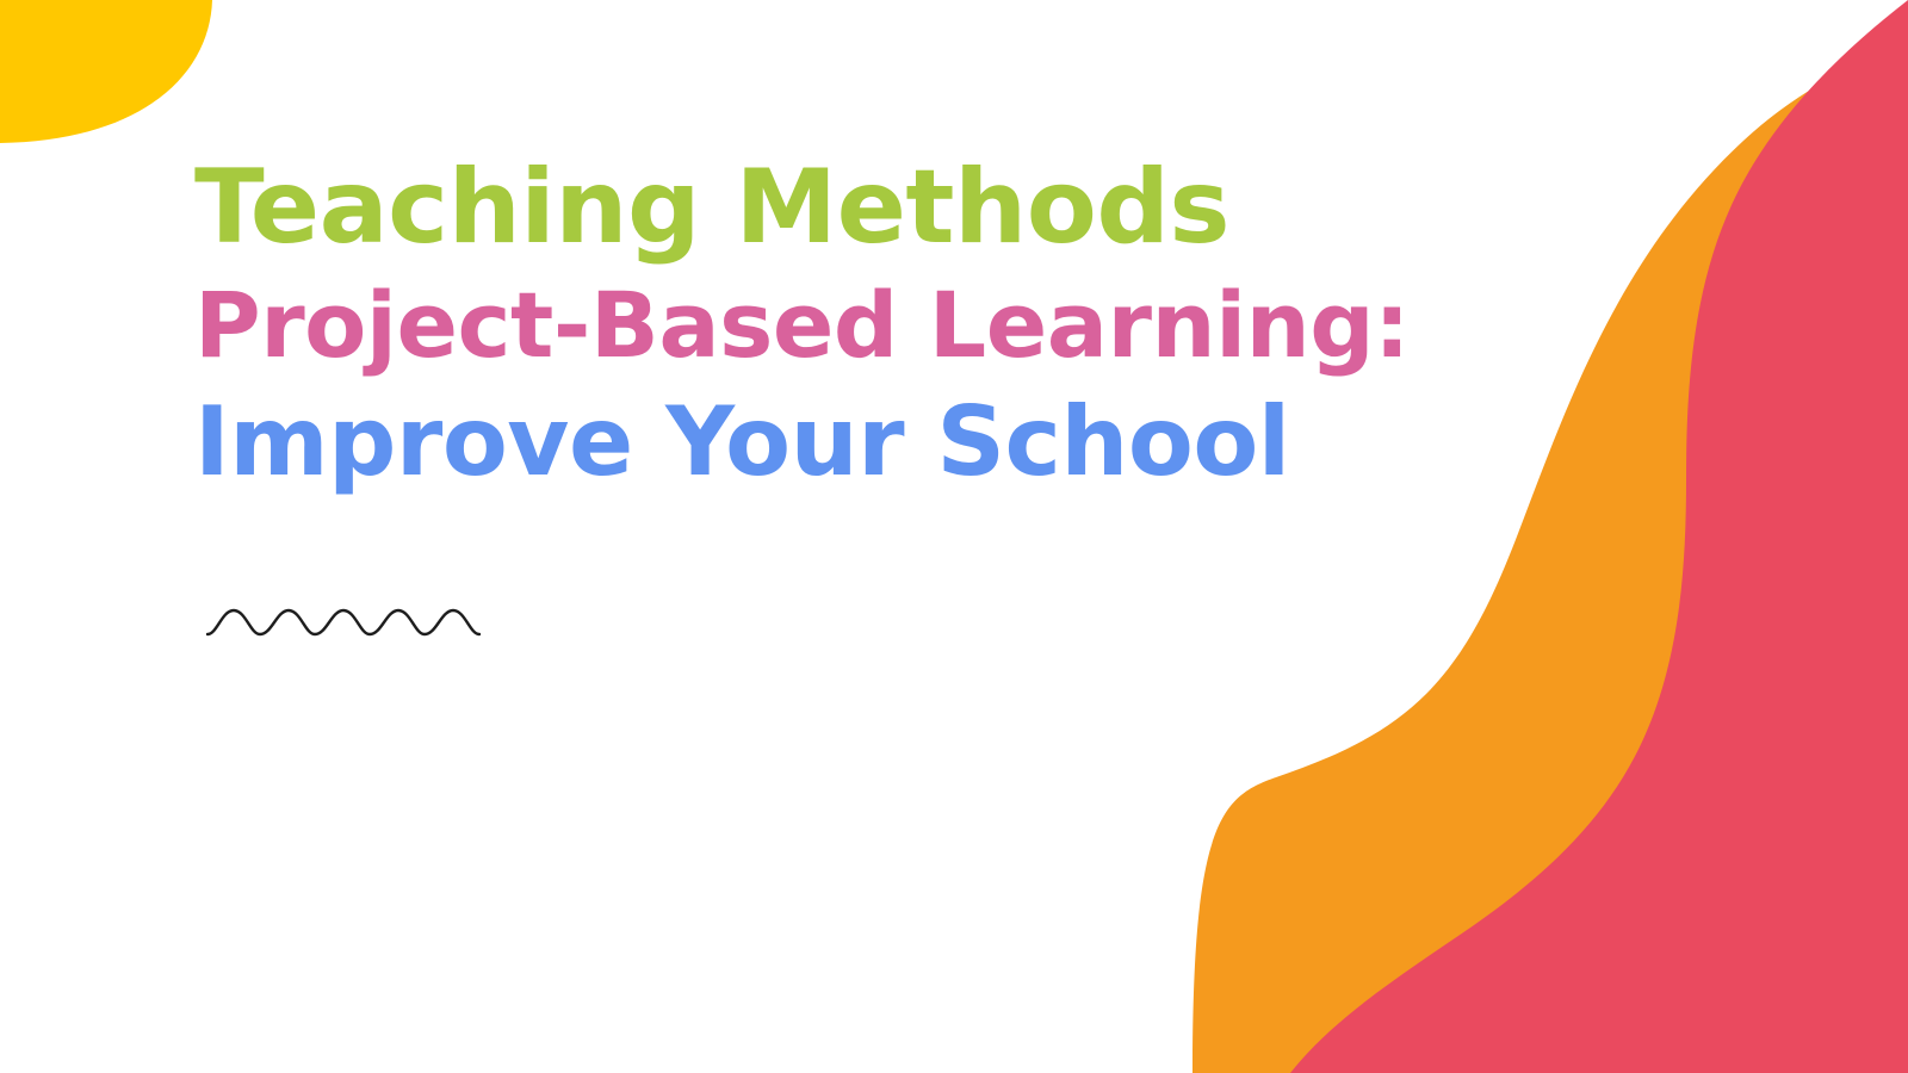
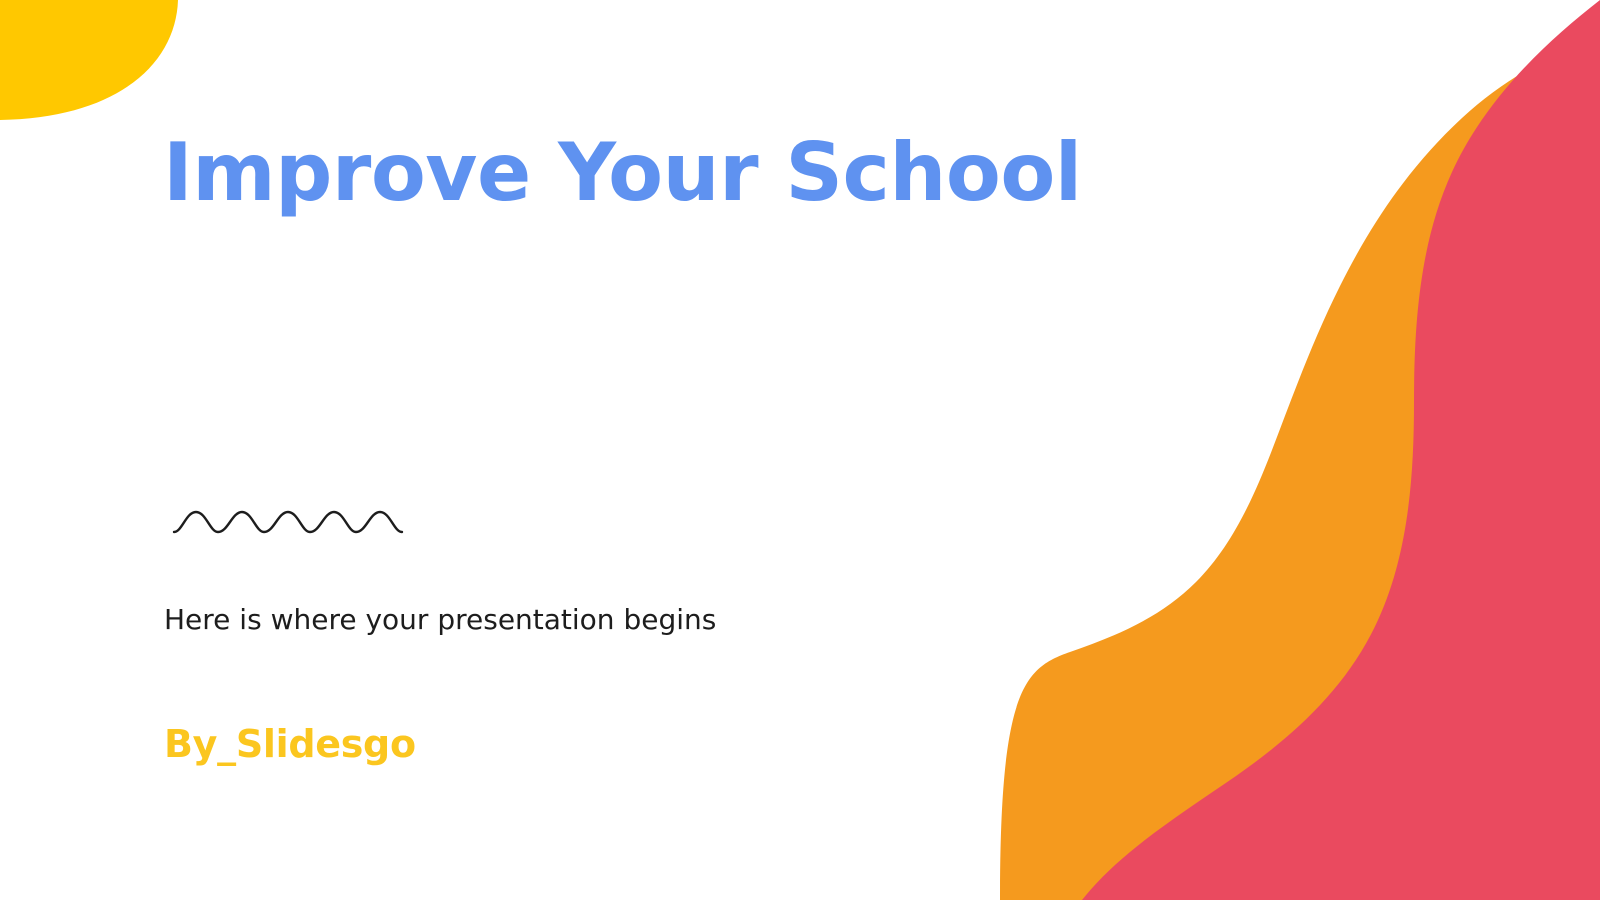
- Teaching Methods
- Project-Based Learning:
  Improve Your School
+ Here is where your presentation begins
+ By_Slidesgo
